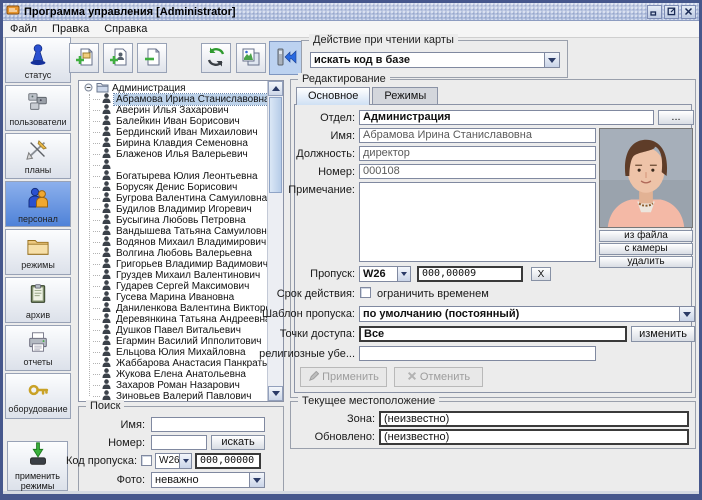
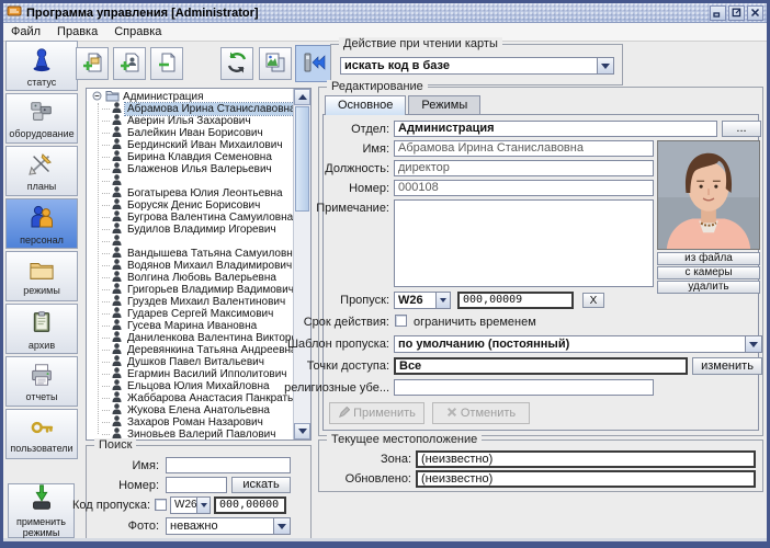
  Программа управления [Administrator]
  Файл
  Правка
  Справка
  статус
- пользователи
+ оборудование
  планы
  персонал
  режимы
  архив
  отчеты
- оборудование
+ пользователи
  применить режимы
  Действие при чтении карты
  искать код в базе
  Администрация
  Абрамова Ирина Станиславовн
  Аверин Илья Захарович
  Балейкин Иван Борисович
  Бердинский Иван Михаилович
  Бирина Клавдия Семеновна
  Блаженов Илья Валерьевич
  Богатырева Юлия Леонтьевна
  Борусяк Денис Борисович
  Бугрова Валентина Самуиловна
  Будилов Владимир Игоревич
- Бусыгина Любовь Петровна
  Вандышева Татьяна Самуиловн
  Водянов Михаил Владимирович
  Волгина Любовь Валерьевна
  Григорьев Владимир Вадимович
  Груздев Михаил Валентинович
  Гударев Сергей Максимович
  Гусева Марина Ивановна
  Даниленкова Валентина Виктор
  Деревянкина Татьяна Андреевн
  Душков Павел Витальевич
  Егармин Василий Ипполитович
  Ельцова Юлия Михайловна
  Жаббарова Анастасия Панкрать
  Жукова Елена Анатольевна
  Захаров Роман Назарович
  Зиновьев Валерий Павлович
  Поиск
  Имя:
  Номер:
  искать
  Код пропуска:
  W26
  000,00000
  Фото:
  неважно
  Редактирование
  Основное
  Режимы
  Отдел:
  Администрация
  ...
  Имя:
  Абрамова Ирина Станиславовна
  Должность:
  директор
  Номер:
  000108
  Примечание:
  из файла
  с камеры
  удалить
  Пропуск:
  W26
  000,00009
  X
  Срок действия:
  ограничить временем
  Шаблон пропуска:
  по умолчанию (постоянный)
  Точки доступа:
  Все
  изменить
  религиозные убе...
  Применить
  Отменить
  Текущее местоположение
  Зона:
  (неизвестно)
  Обновлено:
  (неизвестно)
